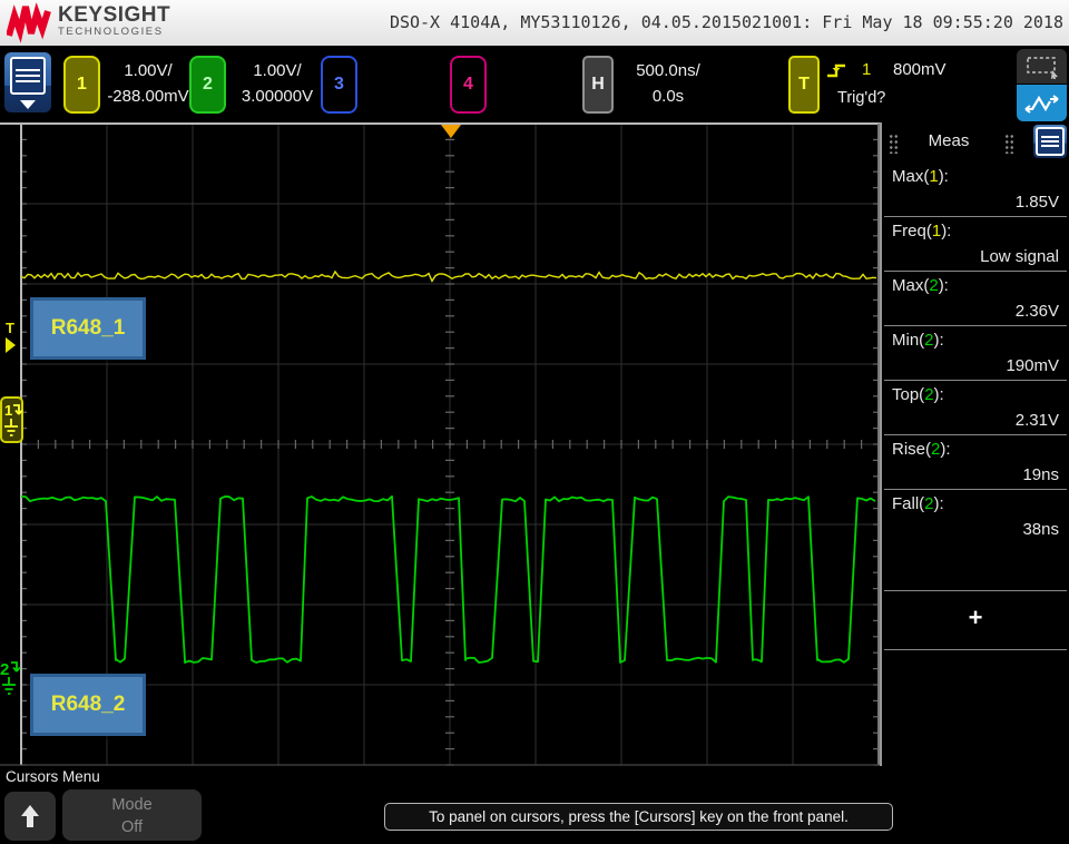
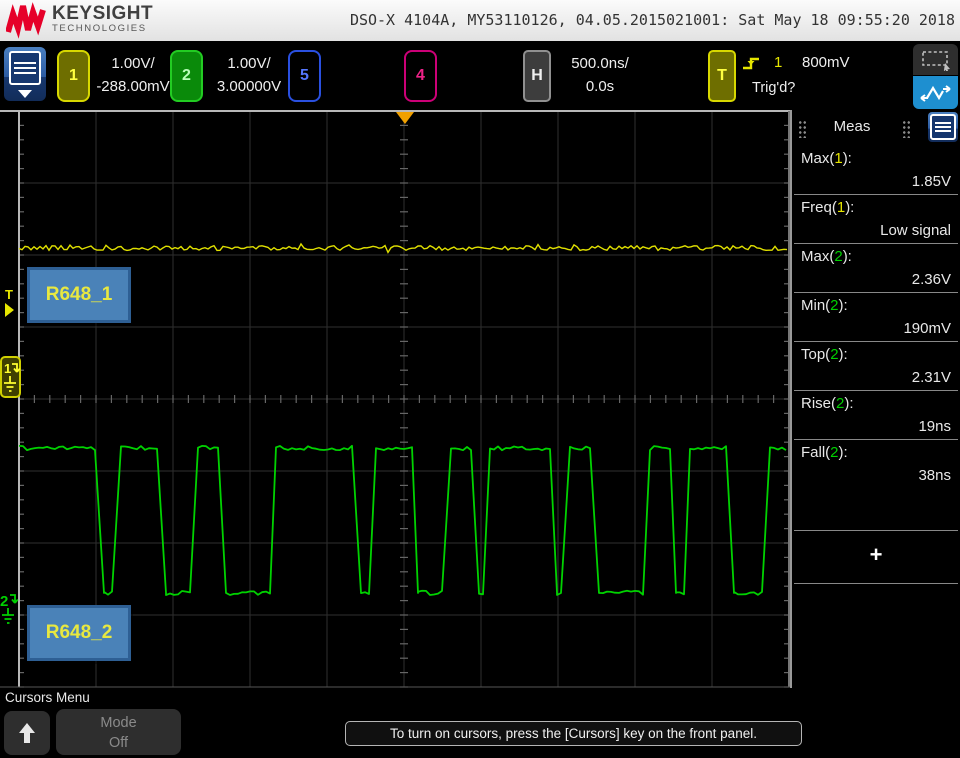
  KEYSIGHT
  TECHNOLOGIES
- DSO-X 4104A, MY53110126, 04.05.2015021001: Fri May 18 09:55:20 2018
+ DSO-X 4104A, MY53110126, 04.05.2015021001: Sat May 18 09:55:20 2018
  1
  1.00V/
  -288.00mV
  2
  1.00V/
  3.00000V
- 3
+ 5
  4
  H
  500.0ns/
  0.0s
  T
  1
  800mV
  Trig'd?
  T
  1
  2
  R648_1
  R648_2
  Meas
  Max(1):
  1.85V
  Freq(1):
  Low signal
  Max(2):
  2.36V
  Min(2):
  190mV
  Top(2):
  2.31V
  Rise(2):
  19ns
  Fall(2):
  38ns
  +
  Cursors Menu
  Mode
  Off
- To panel on cursors, press the [Cursors] key on the front panel.
+ To turn on cursors, press the [Cursors] key on the front panel.
